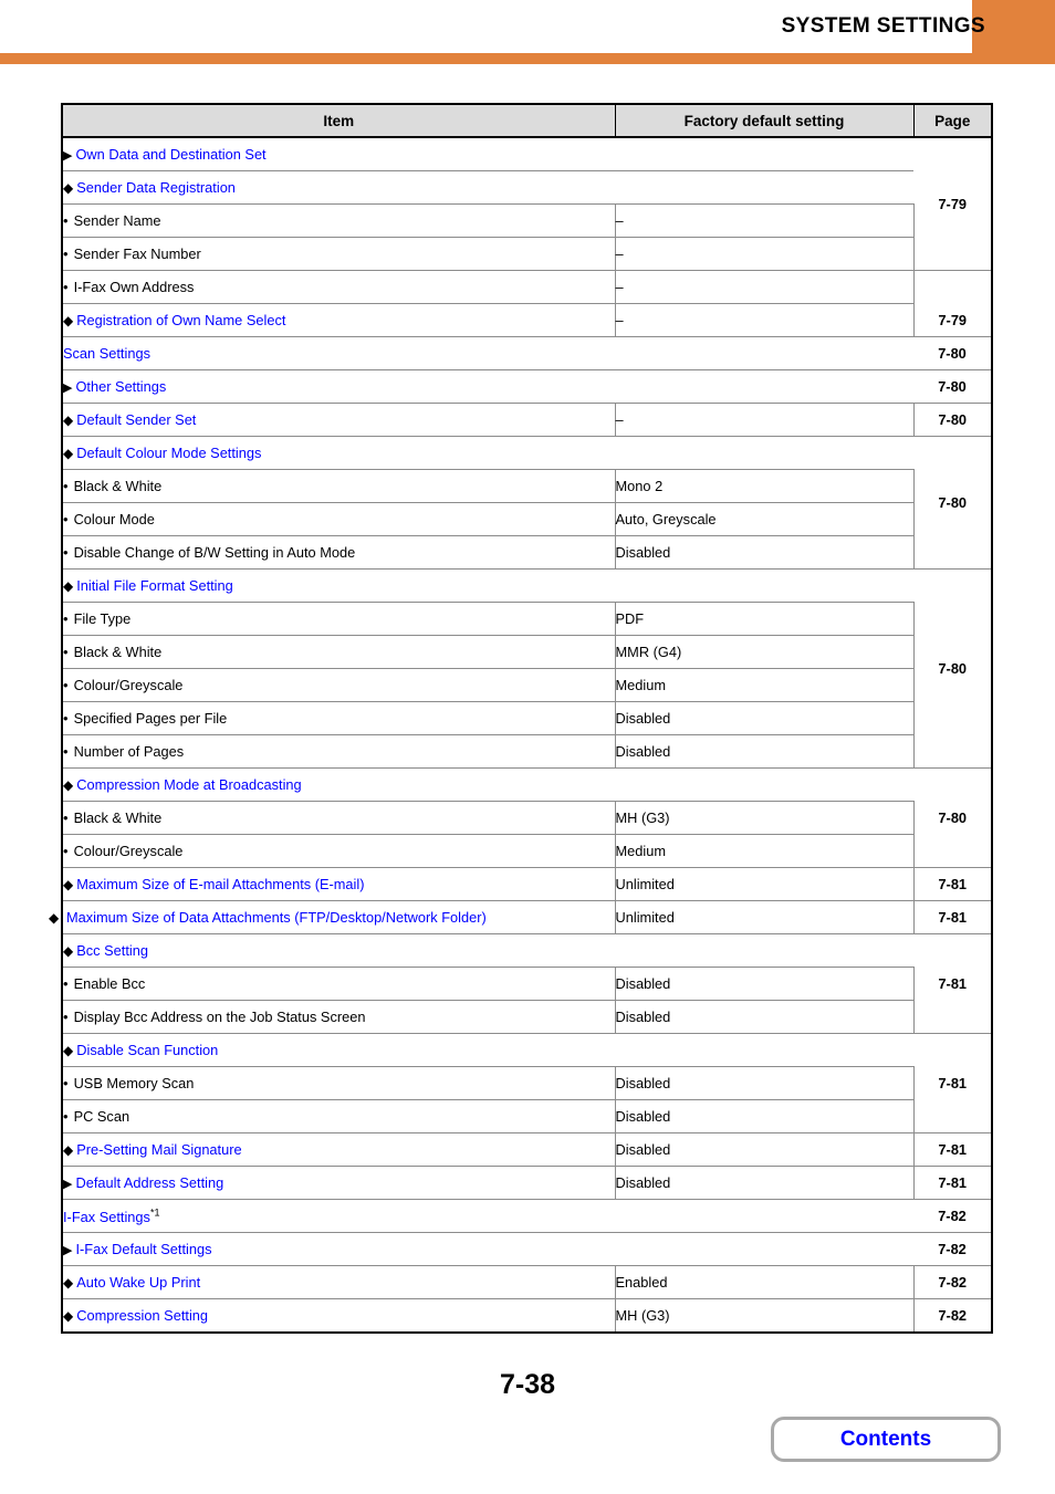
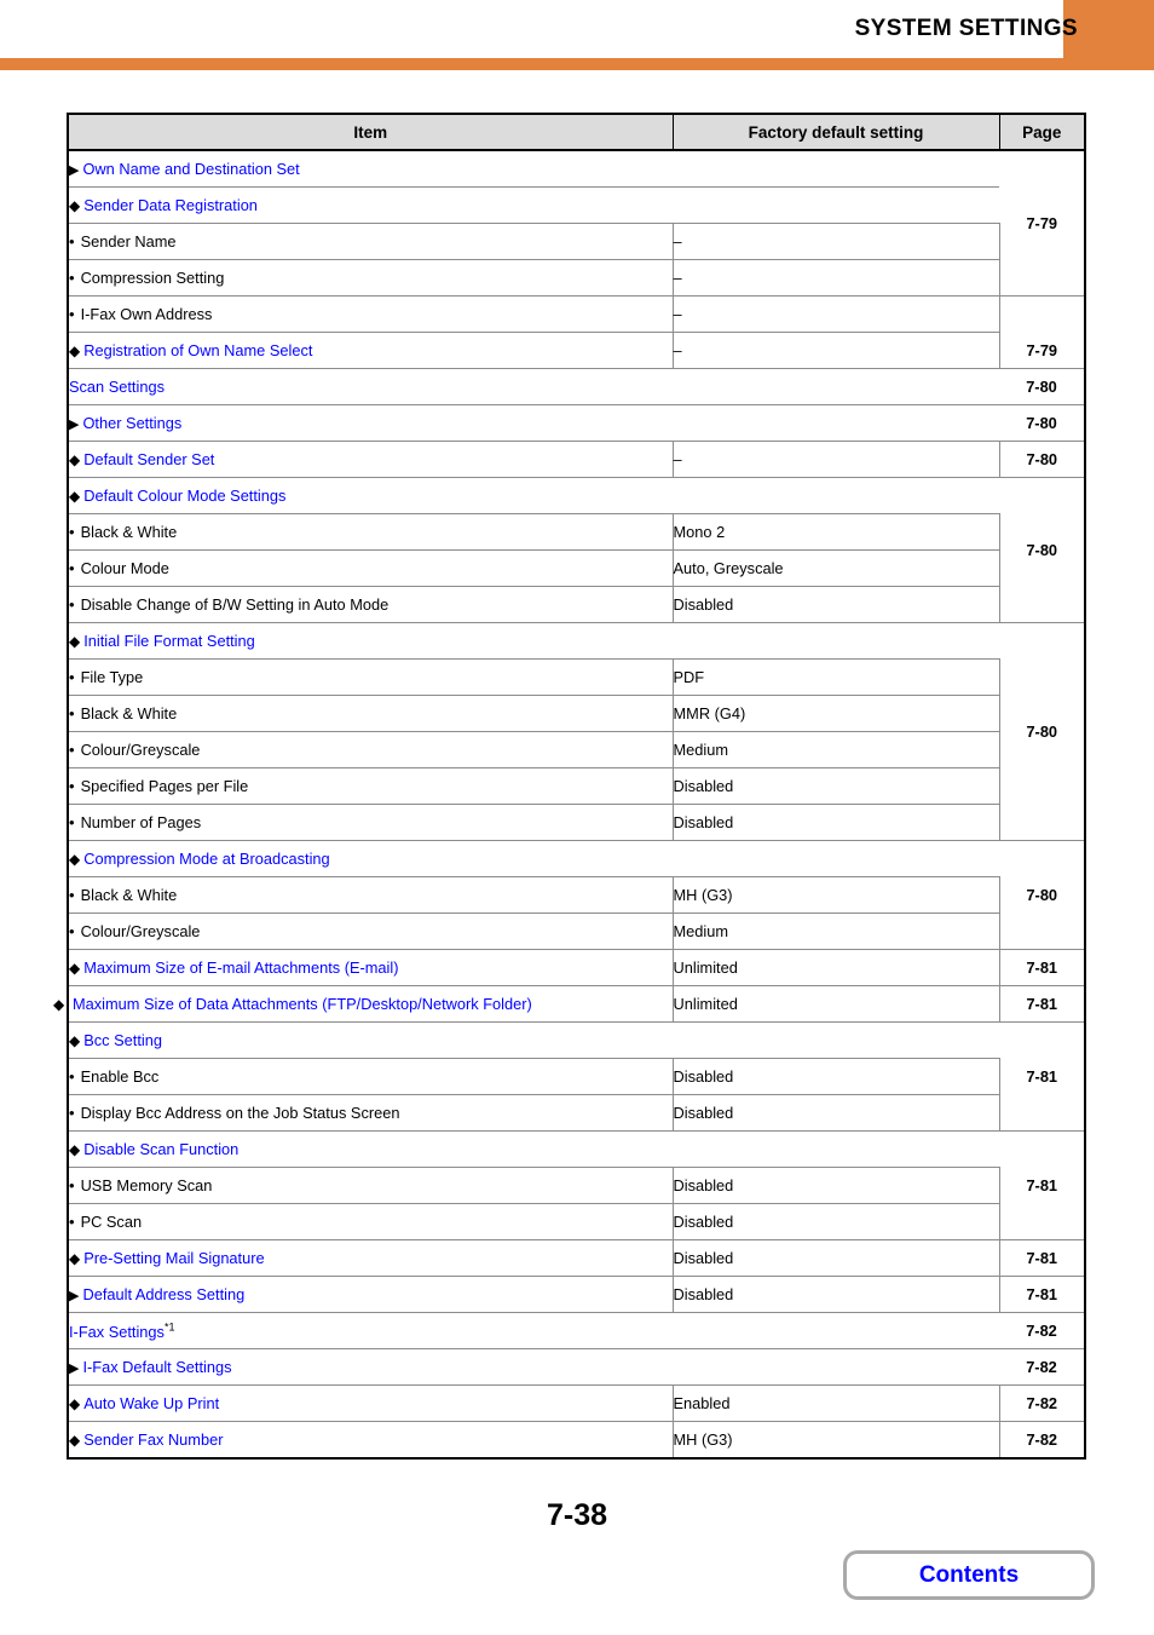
  SYSTEM SETTINGS
  Item	Factory default setting	Page
- ▶ Own Data and Destination Set	7-79
+ ▶ Own Name and Destination Set	7-79
  ◆ Sender Data Registration
  • Sender Name	–
- • Sender Fax Number	–
+ • Compression Setting	–
  • I-Fax Own Address	–
  ◆ Registration of Own Name Select	–	7-79
  Scan Settings	7-80
  ▶ Other Settings	7-80
  ◆ Default Sender Set	–	7-80
  ◆ Default Colour Mode Settings	7-80
  • Black & White	Mono 2
  • Colour Mode	Auto, Greyscale
  • Disable Change of B/W Setting in Auto Mode	Disabled
  ◆ Initial File Format Setting	7-80
  • File Type	PDF
  • Black & White	MMR (G4)
  • Colour/Greyscale	Medium
  • Specified Pages per File	Disabled
  • Number of Pages	Disabled
  ◆ Compression Mode at Broadcasting	7-80
  • Black & White	MH (G3)
  • Colour/Greyscale	Medium
  ◆ Maximum Size of E-mail Attachments (E-mail)	Unlimited	7-81
  ◆ Maximum Size of Data Attachments (FTP/Desktop/Network Folder)	Unlimited	7-81
  ◆ Bcc Setting	7-81
  • Enable Bcc	Disabled
  • Display Bcc Address on the Job Status Screen	Disabled
  ◆ Disable Scan Function	7-81
  • USB Memory Scan	Disabled
  • PC Scan	Disabled
  ◆ Pre-Setting Mail Signature	Disabled	7-81
  ▶ Default Address Setting	Disabled	7-81
  I-Fax Settings*1	7-82
  ▶ I-Fax Default Settings	7-82
  ◆ Auto Wake Up Print	Enabled	7-82
- ◆ Compression Setting	MH (G3)	7-82
+ ◆ Sender Fax Number	MH (G3)	7-82
  7-38
  Contents
